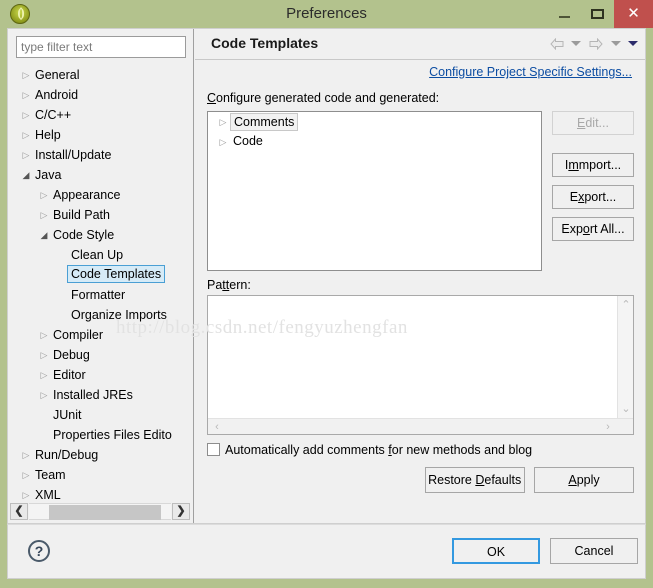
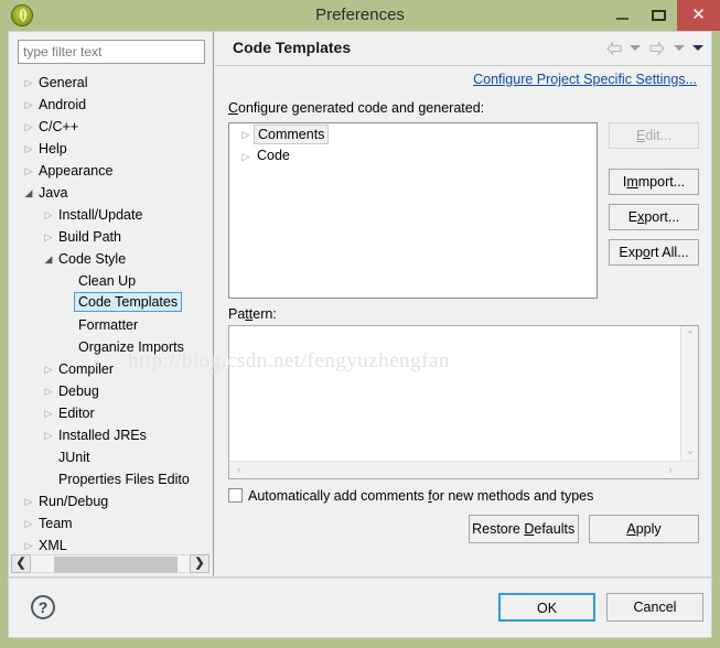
  ()
  Preferences
  ✕
  type filter text
  ▷
  General
  ▷
  Android
  ▷
  C/C++
  ▷
  Help
  ▷
- Install/Update
+ Appearance
  ◢
  Java
  ▷
- Appearance
+ Install/Update
  ▷
  Build Path
  ◢
  Code Style
  Clean Up
  Code Templates
  Formatter
  Organize Imports
  ▷
  Compiler
  ▷
  Debug
  ▷
  Editor
  ▷
  Installed JREs
  JUnit
  Properties Files Edito
  ▷
  Run/Debug
  ▷
  Team
  ▷
  XML
  ❮
  ❯
  Code Templates
  Configure Project Specific Settings...
  Configure generated code and generated:
  ▷
  Comments
  ▷
  Code
  Edit...
  Immport...
  Export...
  Export All...
  Pattern:
  ⌃
  ⌄
  ‹
  ›
- Automatically add comments for new methods and blog
+ Automatically add comments for new methods and types
  Restore Defaults Apply
  http://blog.csdn.net/fengyuzhengfan
  ?
  OK
  Cancel
